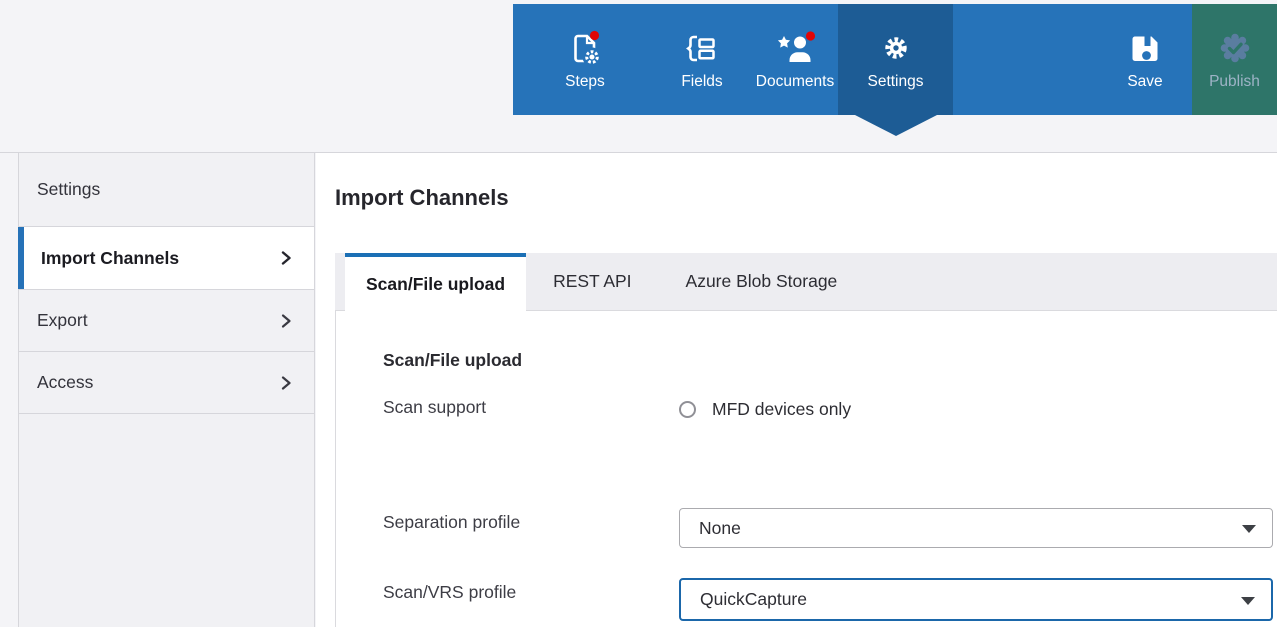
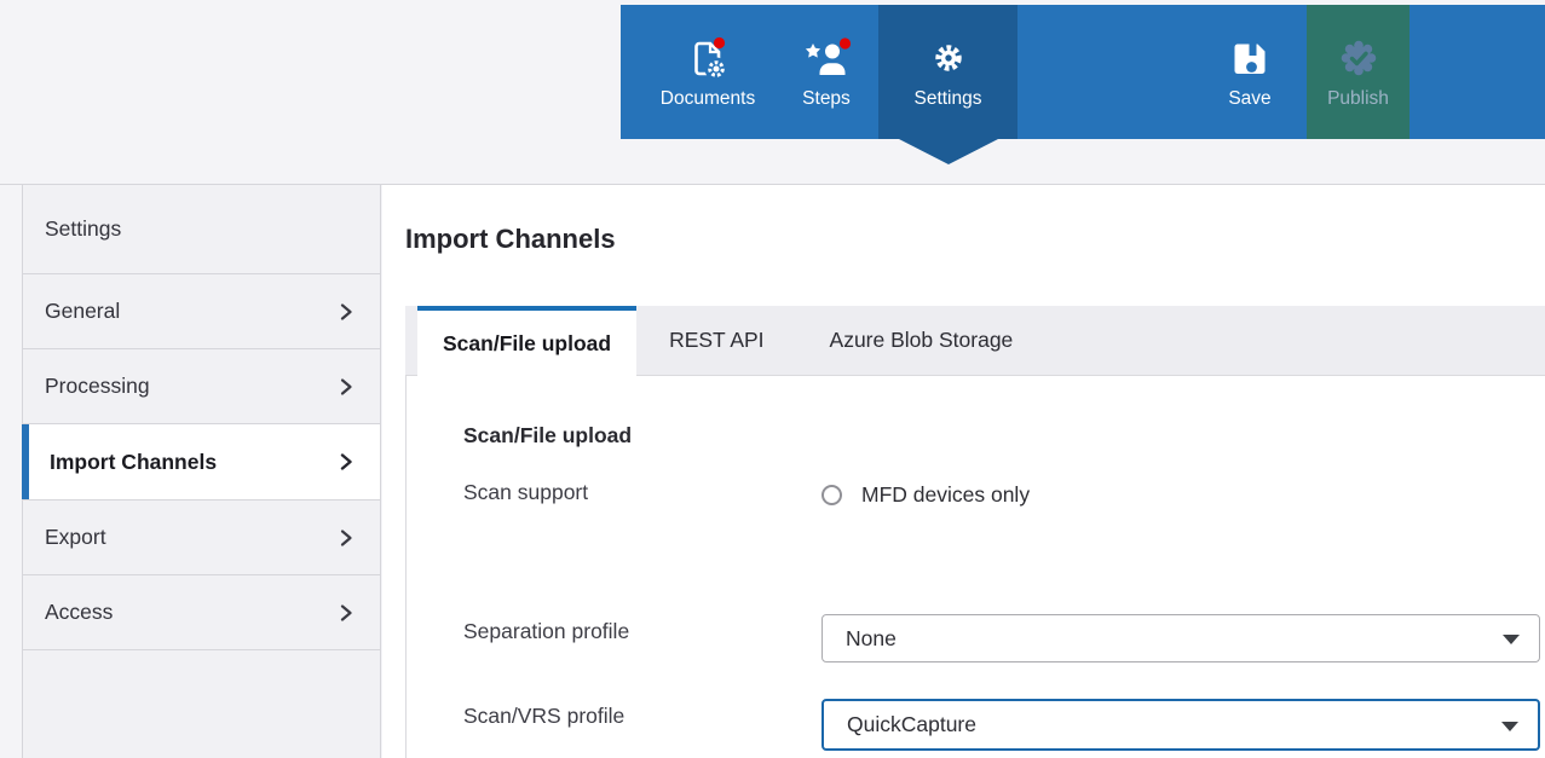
- Steps
+ Documents
- Fields
- Documents
+ Steps
  Settings
  Save
  Publish
  Settings
+ General
+ Processing
  Import Channels
  Export
  Access
  Import Channels
  Scan/File upload
  REST API
  Azure Blob Storage
  Scan/File upload
  Scan support
  MFD devices only
  Separation profile
  None
  Scan/VRS profile
  QuickCapture
